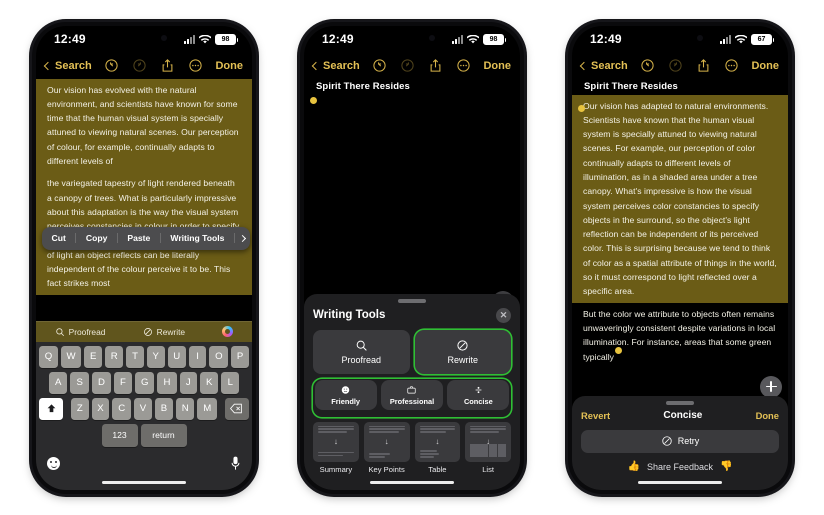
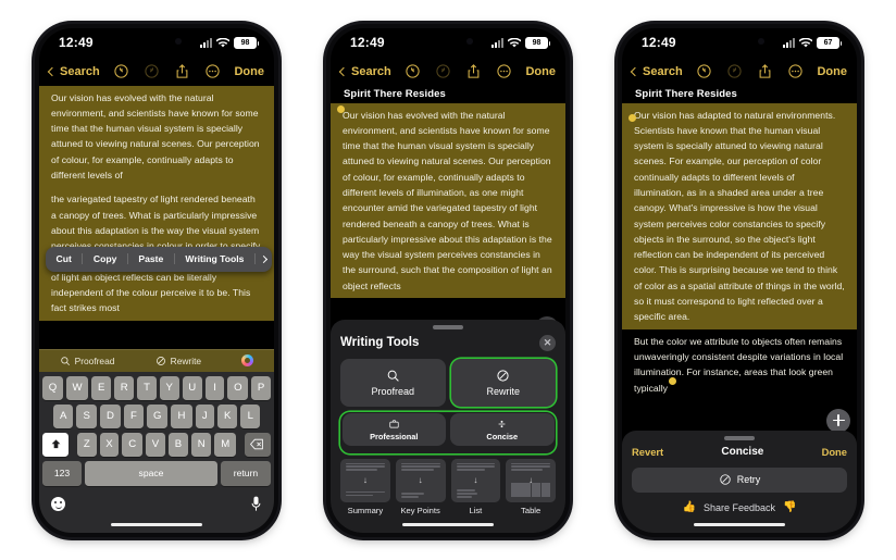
  12:49
  Search
  Done
  Our vision has evolved with the natural environment, and scientists have known for some time that the human visual system is specially attuned to viewing natural scenes. Our perception of colour, for example, continually adapts to different levels of
  Cut
  Copy
  Paste
  Writing Tools
  the variegated tapestry of light rendered beneath a canopy of trees. What is particularly impressive about this adaptation is the way the visual system of light an object reflects can be literally independent of the colour perceive it to be. This fact strikes most
  Proofread
  Rewrite
  Q
  W
  E
  R
  T
  Y
  U
  I
  O
  P
  A
  S
  D
  F
  G
  H
  J
  K
  L
  Z
  X
  C
  V
  B
  N
  M
  123
+ space
  return
  12:49
  Search
  Done
  Spirit There Resides
+ Our vision has evolved with the natural environment, and scientists have known for some time that the human visual system is specially attuned to viewing natural scenes. Our perception of colour, for example, continually adapts to different levels of illumination, as one might encounter amid the variegated tapestry of light rendered beneath a canopy of trees. What is particularly impressive about this adaptation is the way the visual system perceives constancies in the surround, such that the composition of light an object reflects
  Writing Tools
  ✕
  Proofread
  Rewrite
- Friendly
  Professional
  Concise
  ↓
  Summary
  ↓
  Key Points
  ↓
- Table
+ List
  ↓
- List
+ Table
  12:49
  Search
  Done
  Spirit There Resides
  Our vision has adapted to natural environments. Scientists have known that the human visual system is specially attuned to viewing natural scenes. For example, our perception of color continually adapts to different levels of illumination, as in a shaded area under a tree canopy. What's impressive is how the visual system perceives color constancies to specify objects in the surround, so the object's light reflection can be independent of its perceived color. This is surprising because we tend to think of color as a spatial attribute of things in the world, so it must correspond to light reflected over a specific area.
- But the color we attribute to objects often remains unwaveringly consistent despite variations in local illumination. For instance, areas that some green typically
+ But the color we attribute to objects often remains unwaveringly consistent despite variations in local illumination. For instance, areas that look green typically
  Revert
  Concise
  Done
  Retry
  👍
  Share Feedback
  👎
